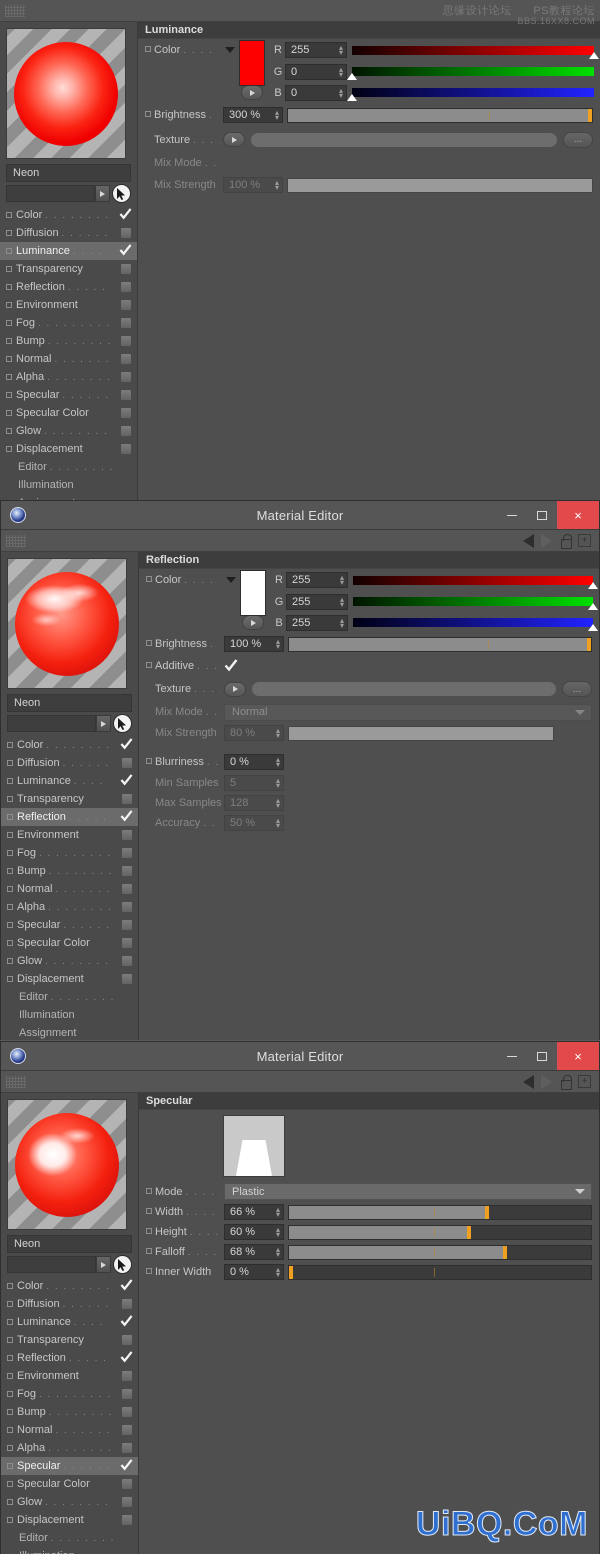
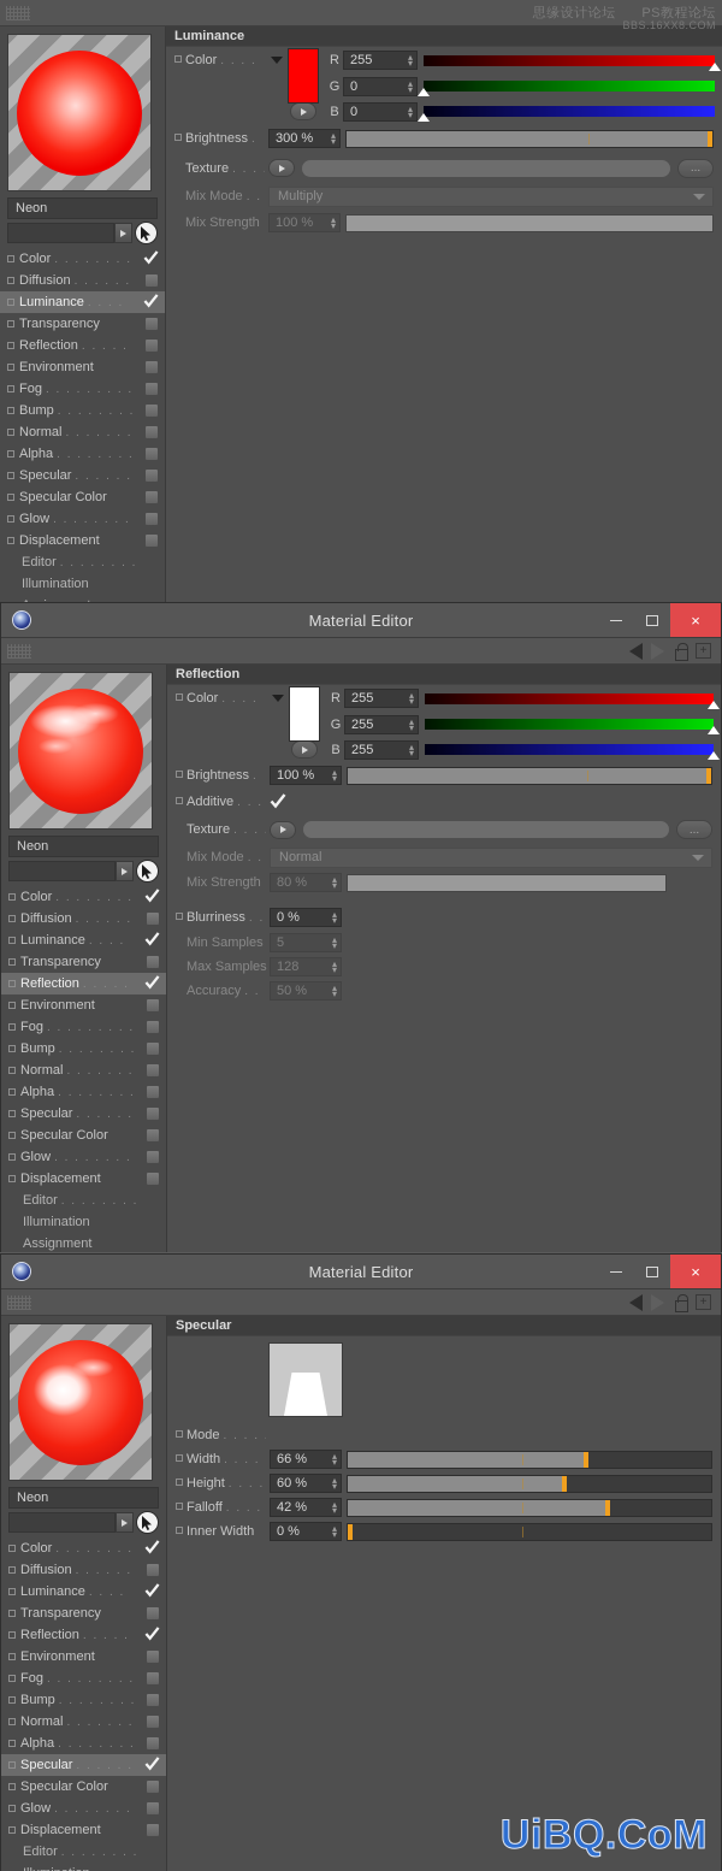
  Neon
  Color
  . . . . . . . .
  Diffusion
  . . . . . .
  Luminance
  . . . .
  Transparency
  Reflection
  . . . . .
  Environment
  Fog
  . . . . . . . . .
  Bump
  . . . . . . . .
  Normal
  . . . . . . .
  Alpha
  . . . . . . . .
  Specular
  . . . . . .
  Specular Color
  Glow
  . . . . . . . .
  Displacement
  Editor
  . . . . . . . .
  Illumination
  Luminance
  Color
  . . . .
  R
  255
  ▴
  ▾
  G
  0
  ▴
  ▾
  B
  0
  ▴
  ▾
  Brightness
  .
  300 %
  ▴
  ▾
  Texture
  . . .
  ...
  Mix Mode
  . .
+ Multiply
  Mix Strength
  100 %
  ▴
  ▾
  Material Editor
  ×
  +
  Neon
  Color
  . . . . . . . .
  Diffusion
  . . . . . .
  Luminance
  . . . .
  Transparency
  Reflection
  . . . . .
  Environment
  Fog
  . . . . . . . . .
  Bump
  . . . . . . . .
  Normal
  . . . . . . .
  Alpha
  . . . . . . . .
  Specular
  . . . . . .
  Specular Color
  Glow
  . . . . . . . .
  Displacement
  Editor
  . . . . . . . .
  Illumination
  Assignment
  Reflection
  Color
  . . . .
  R
  255
  ▴
  ▾
  G
  255
  ▴
  ▾
  B
  255
  ▴
  ▾
  Brightness
  .
  100 %
  ▴
  ▾
  Additive
  . . .
  Texture
  . . .
  ...
  Mix Mode
  . .
  Normal
  Mix Strength
  80 %
  ▴
  ▾
  Blurriness
  . .
  0 %
  ▴
  ▾
  Min Samples
  5
  ▴
  ▾
  Max Samples
  128
  ▴
  ▾
  Accuracy
  50 %
  ▴
  ▾
  Material Editor
  ×
  +
  Neon
  Color
  . . . . . . . .
  Diffusion
  . . . . . .
  Luminance
  . . . .
  Transparency
  Reflection
  . . . . .
  Environment
  Fog
  . . . . . . . . .
  Bump
  . . . . . . . .
  Normal
  . . . . . . .
  Alpha
  . . . . . . . .
  Specular
  . . . . . .
  Specular Color
  Glow
  . . . . . . . .
  Displacement
  Editor
  . . . . . . . .
  Specular
  Mode
  . . . .
- Plastic
  Width
  . . . .
  66 %
  ▴
  ▾
  Height
  . . . .
  60 %
  ▴
  ▾
  Falloff
  . . . .
- 68 %
+ 42 %
  ▴
  ▾
  Inner Width
  0 %
  ▴
  ▾
  思缘设计论坛 PS教程论坛
  BBS.16XX8.COM
  UiBQ.CoM
